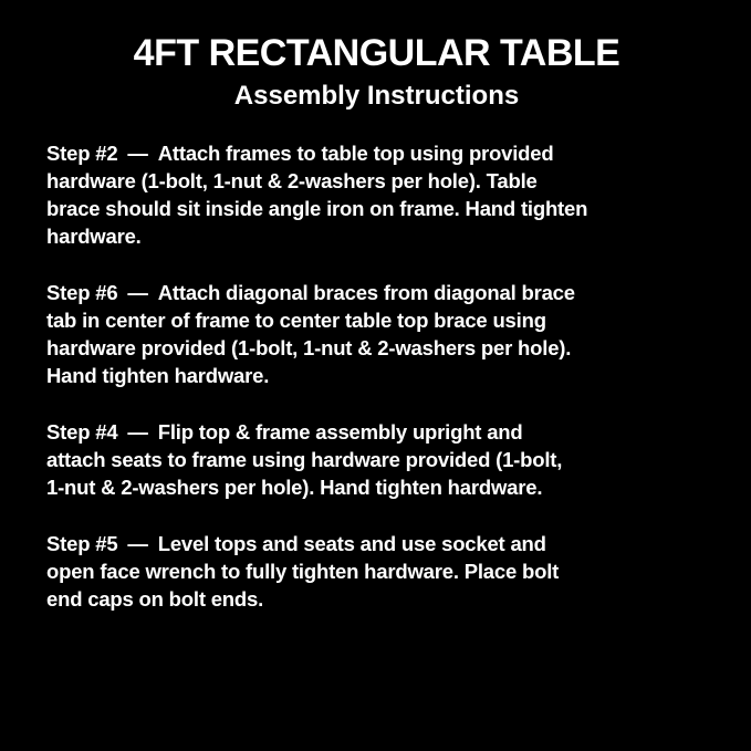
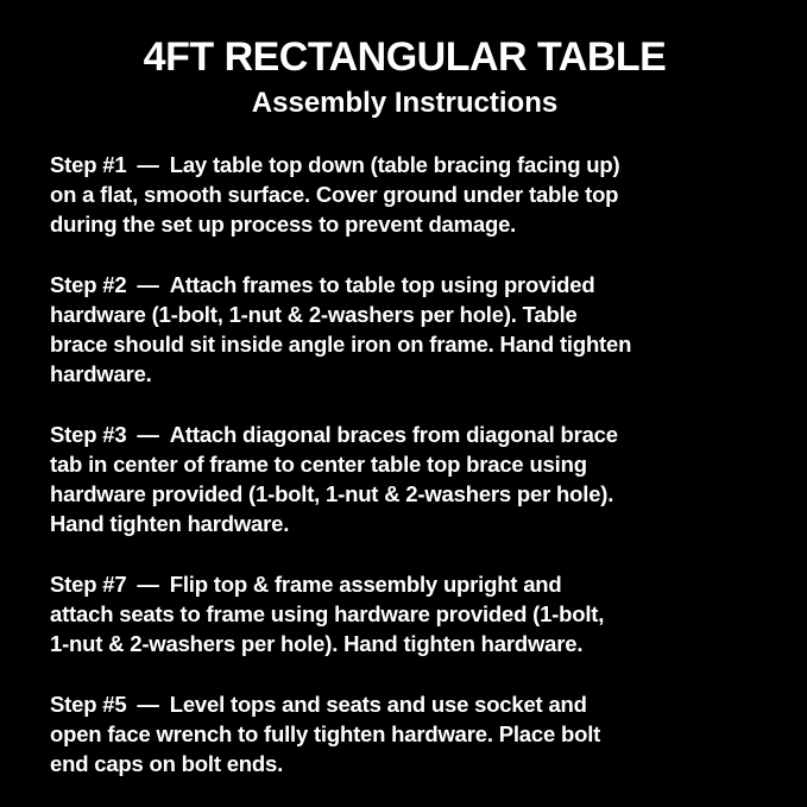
  4FT RECTANGULAR TABLE
  Assembly Instructions
+ Step #1 — Lay table top down (table bracing facing up)
+ on a flat, smooth surface. Cover ground under table top
+ during the set up process to prevent damage.
  Step #2 — Attach frames to table top using provided
  hardware (1-bolt, 1-nut & 2-washers per hole). Table
  brace should sit inside angle iron on frame. Hand tighten
  hardware.
- Step #6 — Attach diagonal braces from diagonal brace
+ Step #3 — Attach diagonal braces from diagonal brace
  tab in center of frame to center table top brace using
  hardware provided (1-bolt, 1-nut & 2-washers per hole).
  Hand tighten hardware.
- Step #4 — Flip top & frame assembly upright and
+ Step #7 — Flip top & frame assembly upright and
  attach seats to frame using hardware provided (1-bolt,
  1-nut & 2-washers per hole). Hand tighten hardware.
  Step #5 — Level tops and seats and use socket and
  open face wrench to fully tighten hardware. Place bolt
  end caps on bolt ends.
